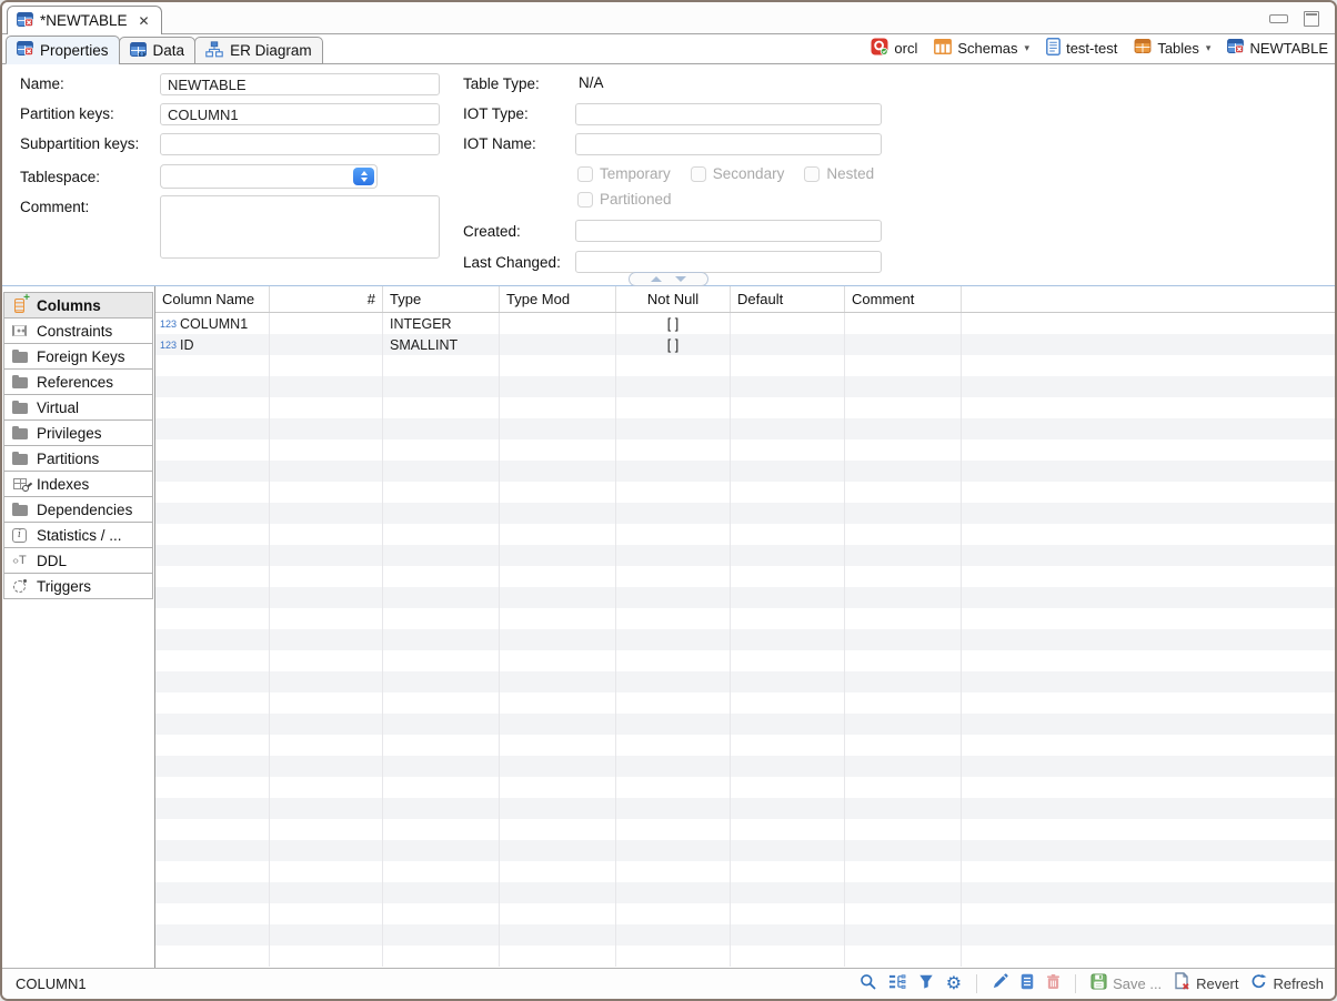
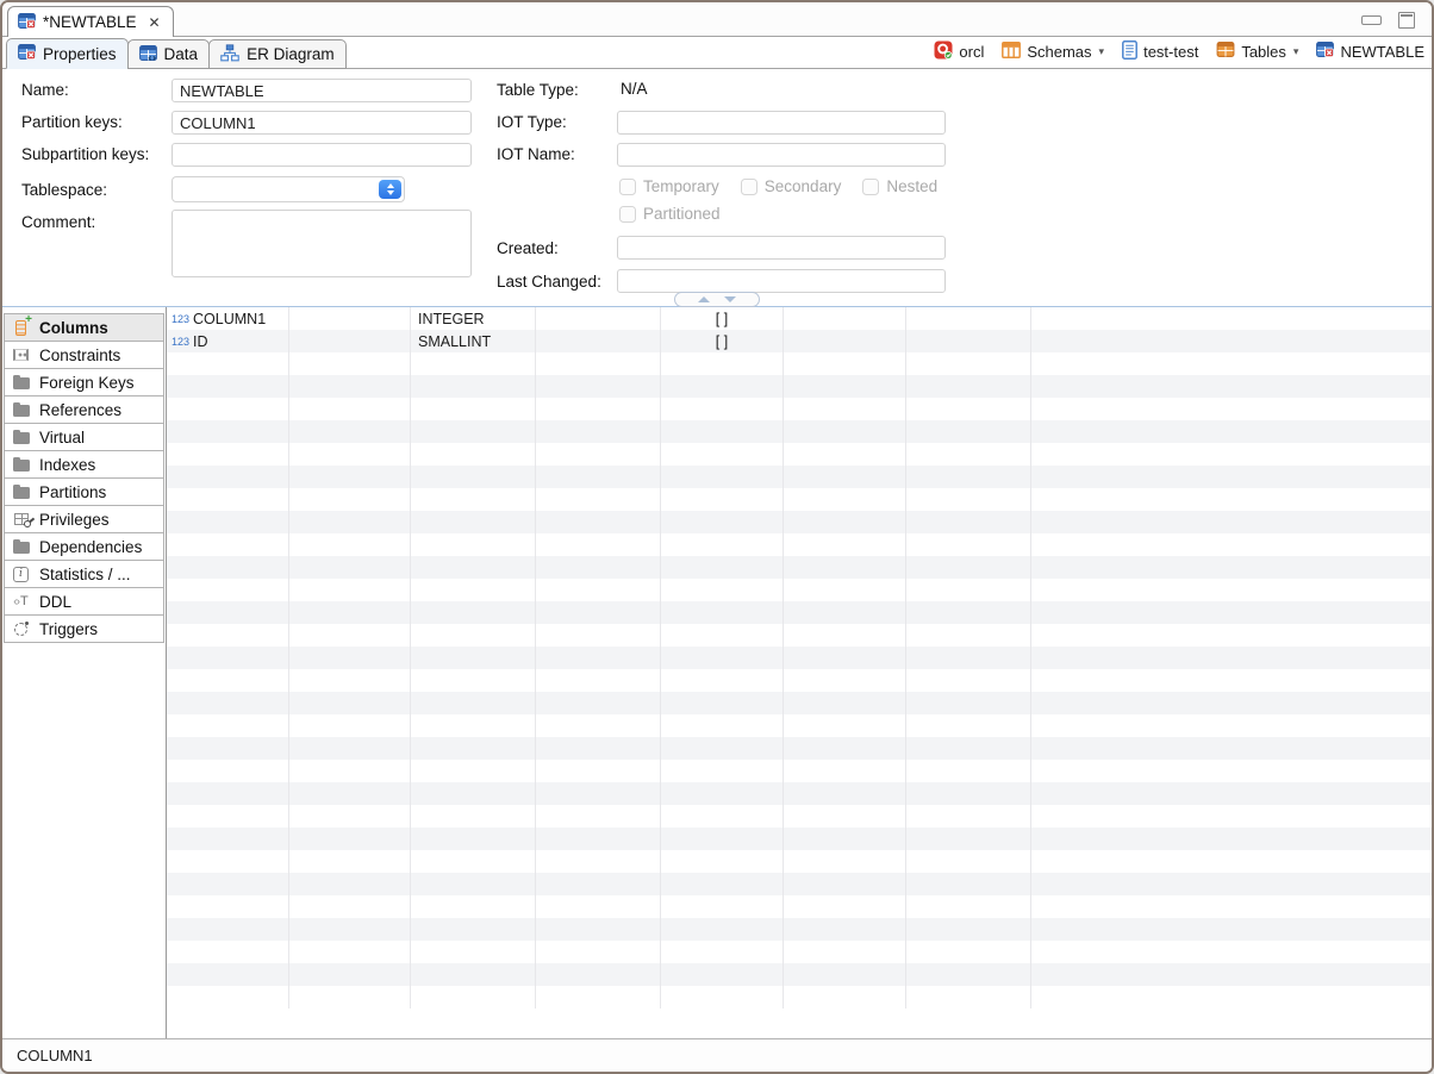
  *NEWTABLE
  ✕
  Properties
  Data
  ER Diagram
  orcl
  Schemas
  ▾
  test-test
  Tables
  ▾
  NEWTABLE
  Name:
  NEWTABLE
  Partition keys:
  COLUMN1
  Subpartition keys:
  Tablespace:
  Comment:
  Table Type:
  N/A
  IOT Type:
  IOT Name:
  Temporary
  Secondary
  Nested
  Partitioned
  Created:
  Last Changed:
  Columns
  Constraints
  Foreign Keys
  References
  Virtual
- Privileges
+ Indexes
  Partitions
- Indexes
+ Privileges
  Dependencies
  Statistics / ...
  DDL
  Triggers
- Column Name
- #
- Type
- Type Mod
- Not Null
- Default
- Comment
  123
  COLUMN1
  INTEGER
  [ ]
  123
  ID
  SMALLINT
  [ ]
  COLUMN1
- ⚙
- Save ...
- Revert
- Refresh
